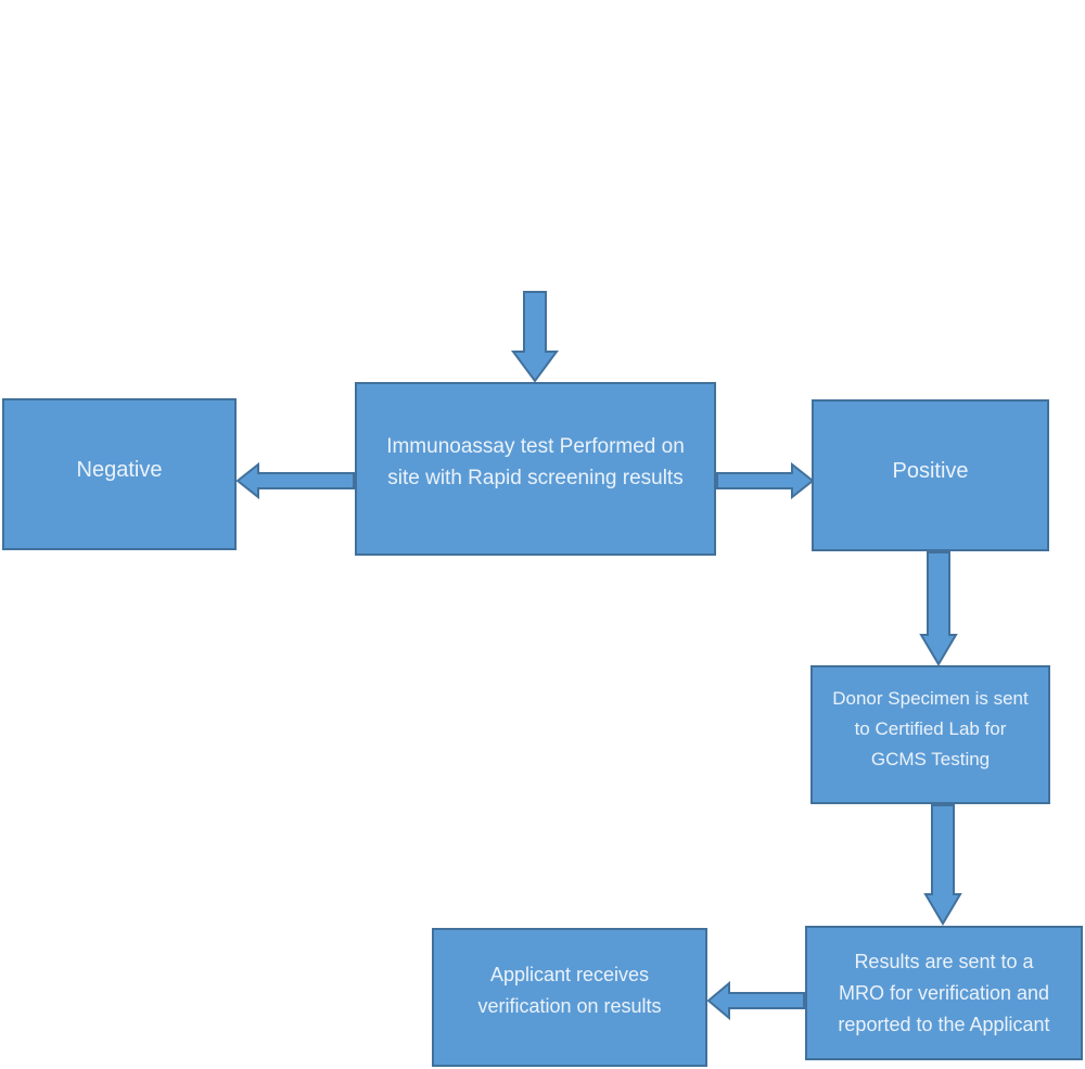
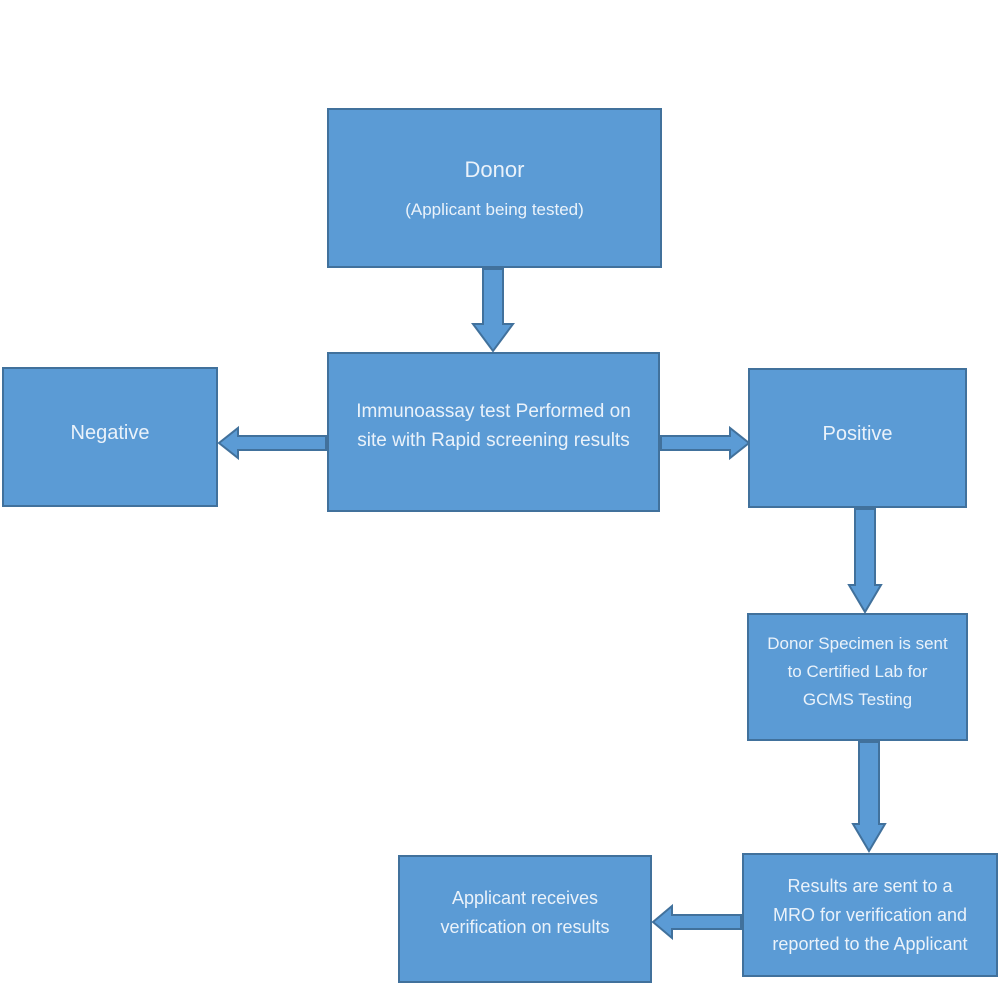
+ Donor
+ (Applicant being tested)
  Immunoassay test Performed on
  site with Rapid screening results
  Negative
  Positive
  Donor Specimen is sent
  to Certified Lab for
  GCMS Testing
  Results are sent to a
  MRO for verification and
  reported to the Applicant
  Applicant receives
  verification on results
